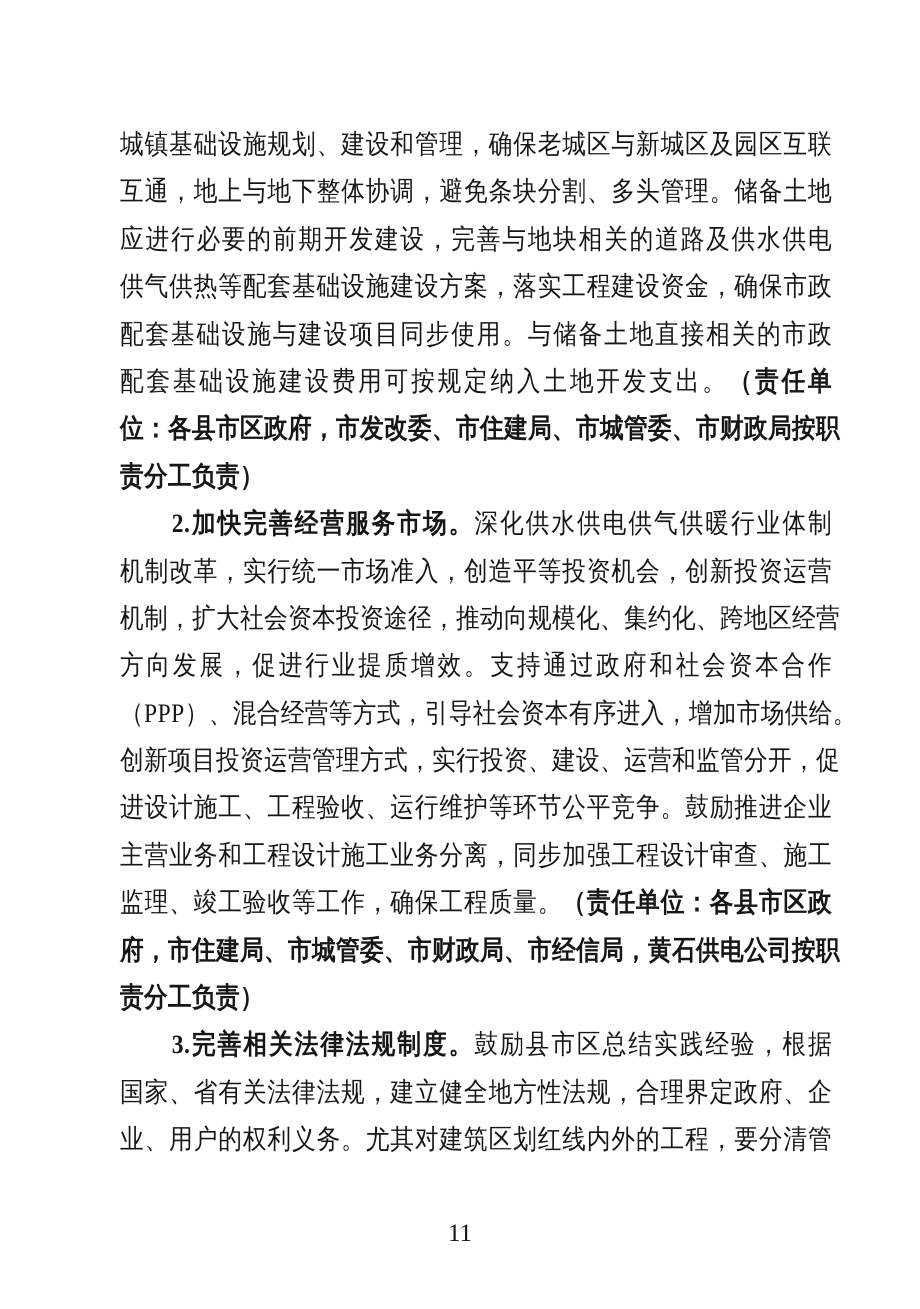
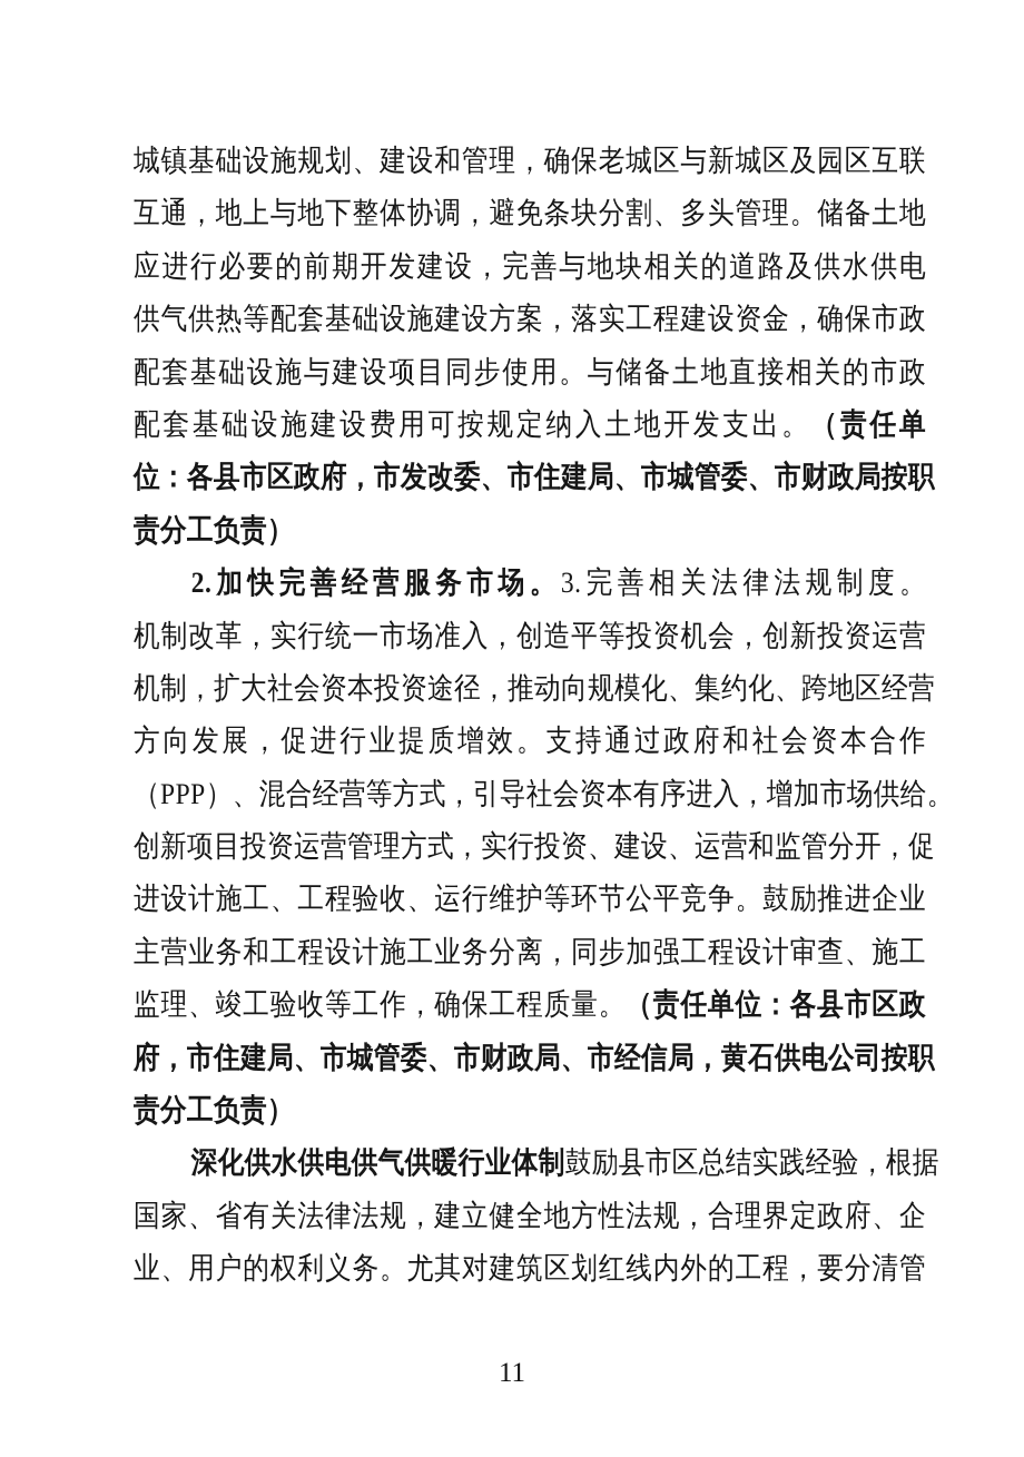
  城镇基础设施规划、建设和管理，确保老城区与新城区及园区互联
  互通，地上与地下整体协调，避免条块分割、多头管理。储备土地
  应进行必要的前期开发建设，完善与地块相关的道路及供水供电
  供气供热等配套基础设施建设方案，落实工程建设资金，确保市政
  配套基础设施与建设项目同步使用。与储备土地直接相关的市政
  配套基础设施建设费用可按规定纳入土地开发支出。（责任单
  位：各县市区政府，市发改委、市住建局、市城管委、市财政局按职
  责分工负责）
- 2.加快完善经营服务市场。深化供水供电供气供暖行业体制
+ 2.加快完善经营服务市场。3.完善相关法律法规制度。
  机制改革，实行统一市场准入，创造平等投资机会，创新投资运营
  机制，扩大社会资本投资途径，推动向规模化、集约化、跨地区经营
  方向发展，促进行业提质增效。支持通过政府和社会资本合作
  （PPP）、混合经营等方式，引导社会资本有序进入，增加市场供给。
  创新项目投资运营管理方式，实行投资、建设、运营和监管分开，促
  进设计施工、工程验收、运行维护等环节公平竞争。鼓励推进企业
  主营业务和工程设计施工业务分离，同步加强工程设计审查、施工
  监理、竣工验收等工作，确保工程质量。（责任单位：各县市区政
  府，市住建局、市城管委、市财政局、市经信局，黄石供电公司按职
  责分工负责）
- 3.完善相关法律法规制度。鼓励县市区总结实践经验，根据
+ 深化供水供电供气供暖行业体制鼓励县市区总结实践经验，根据
  国家、省有关法律法规，建立健全地方性法规，合理界定政府、企
  业、用户的权利义务。尤其对建筑区划红线内外的工程，要分清管
  11
